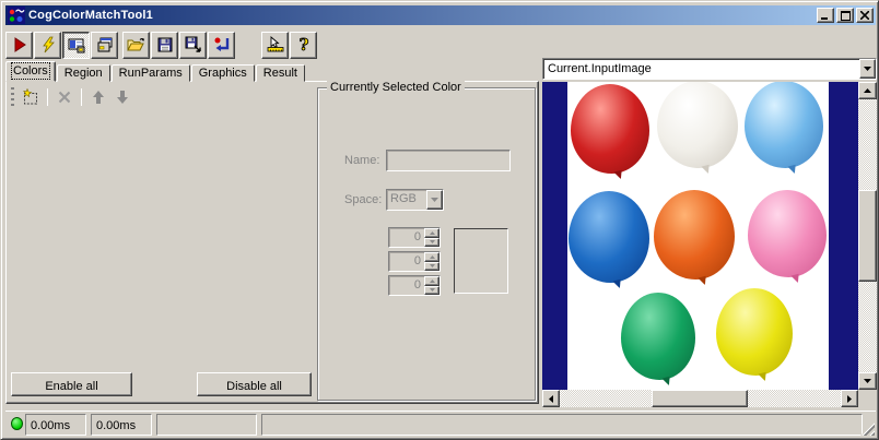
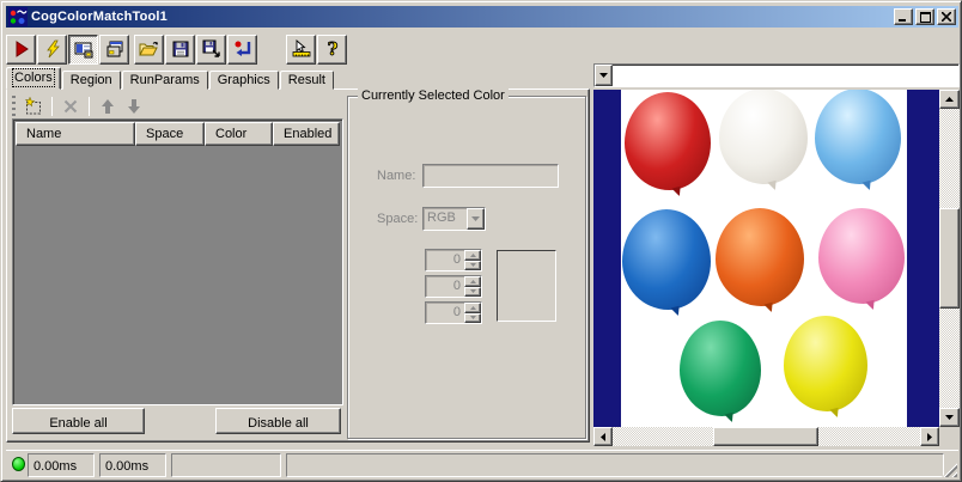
  CogColorMatchTool1
  ?
  Colors
  Region
  RunParams
  Graphics
  Result
+ Name
+ Space
+ Color
+ Enabled
  Enable all
  Disable all
  Currently Selected Color
  Name:
  Space:
  RGB
  0
  0
  0
- Current.InputImage
  0.00ms
  0.00ms
